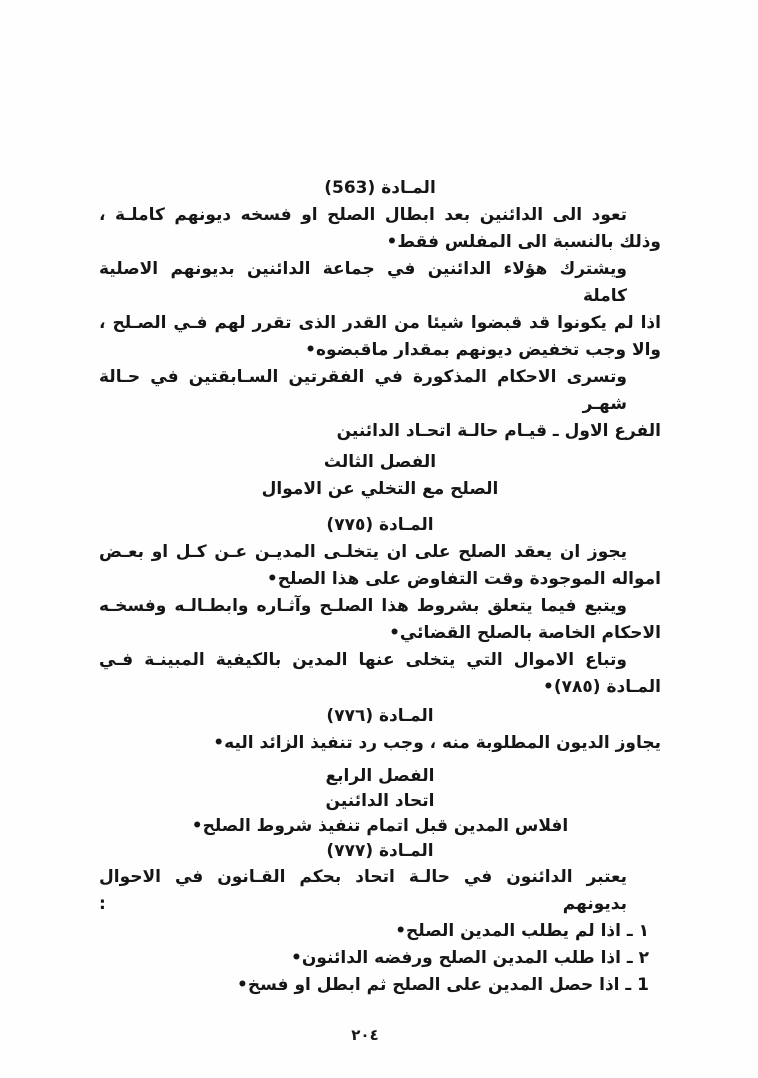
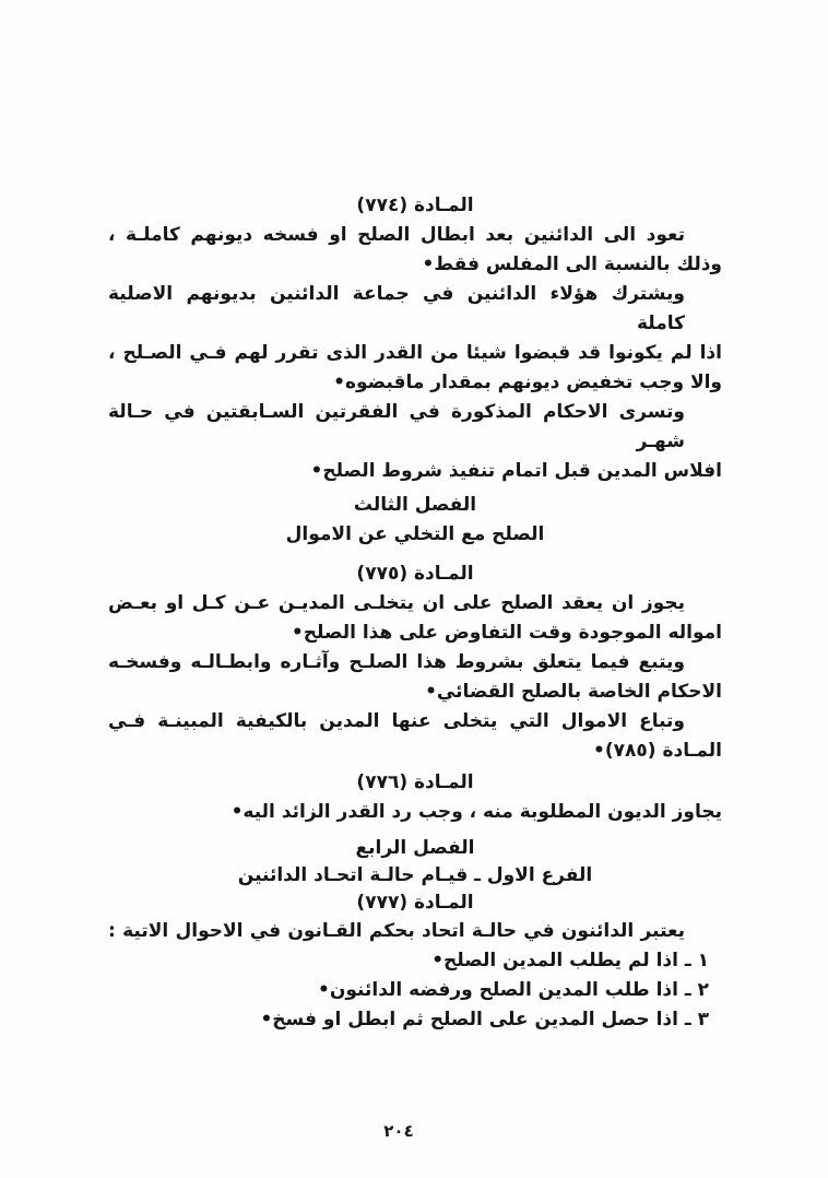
- المـادة (563)
+ المـادة (٧٧٤)
  تعود الى الدائنين بعد ابطال الصلح او فسخه ديونهم كاملـة ،
  وذلك بالنسبة الى المفلس فقط•
  ويشترك هؤلاء الدائنين في جماعة الدائنين بديونهم الاصلية كاملة
  اذا لم يكونوا قد قبضوا شيئا من القدر الذى تقرر لهم فـي الصـلح ،
  والا وجب تخفيض ديونهم بمقدار ماقبضوه•
  وتسرى الاحكام المذكورة في الفقرتين السـابقتين في حـالة شهـر
- الفرع الاول ـ قيـام حالـة اتحـاد الدائنين
+ افلاس المدين قبل اتمام تنفيذ شروط الصلح•
  الفصل الثالث
  الصلح مع التخلي عن الاموال
  المـادة (٧٧٥)
  يجوز ان يعقد الصلح على ان يتخلـى المديـن عـن كـل او بعـض
  امواله الموجودة وقت التفاوض على هذا الصلح•
  ويتبع فيما يتعلق بشروط هذا الصلـح وآثـاره وابطـالـه وفسخـه
  الاحكام الخاصة بالصلح القضائي•
  وتباع الاموال التي يتخلى عنها المدين بالكيفية المبينـة فـي
  المـادة (٧٨٥)•
  المـادة (٧٧٦)
- يجاوز الديون المطلوبة منه ، وجب رد تنفيذ الزائد اليه•
+ يجاوز الديون المطلوبة منه ، وجب رد القدر الزائد اليه•
  الفصل الرابع
- اتحاد الدائنين
- افلاس المدين قبل اتمام تنفيذ شروط الصلح•
+ الفرع الاول ـ قيـام حالـة اتحـاد الدائنين
  المـادة (٧٧٧)
- يعتبر الدائنون في حالـة اتحاد بحكم القـانون في الاحوال بديونهم :
+ يعتبر الدائنون في حالـة اتحاد بحكم القـانون في الاحوال الاتية :
  ١ ـ اذا لم يطلب المدين الصلح•
  ٢ ـ اذا طلب المدين الصلح ورفضه الدائنون•
- 1 ـ اذا حصل المدين على الصلح ثم ابطل او فسخ•
+ ٣ ـ اذا حصل المدين على الصلح ثم ابطل او فسخ•
  ٢٠٤
